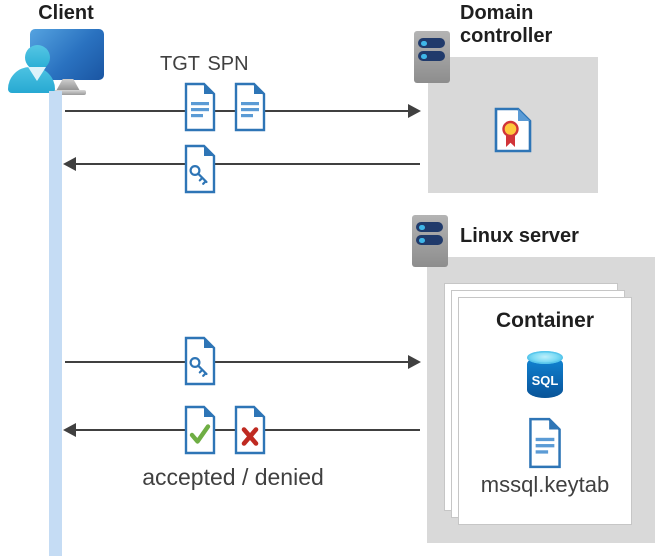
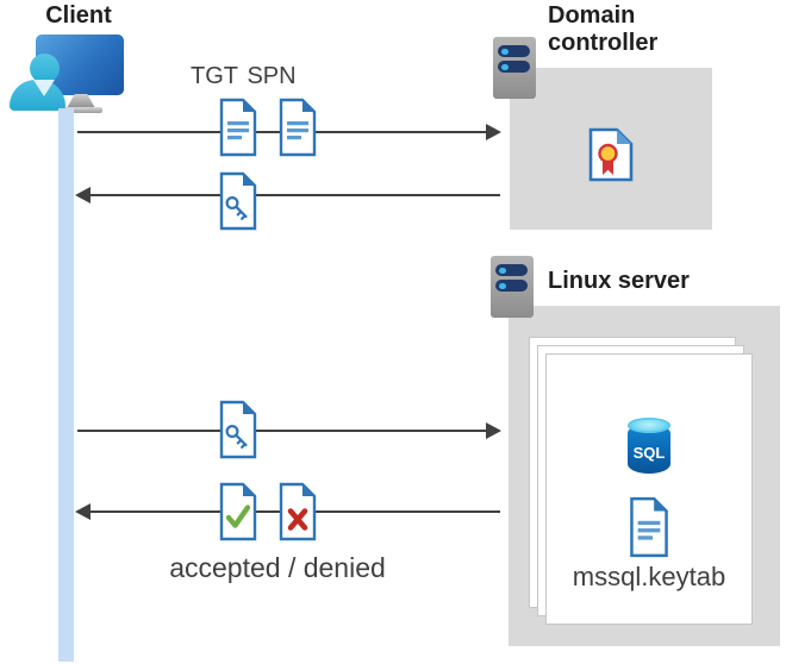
  Client
  TGT
  SPN
  accepted / denied
  Domain controller
  Linux server
- Container
  SQL
  mssql.keytab
